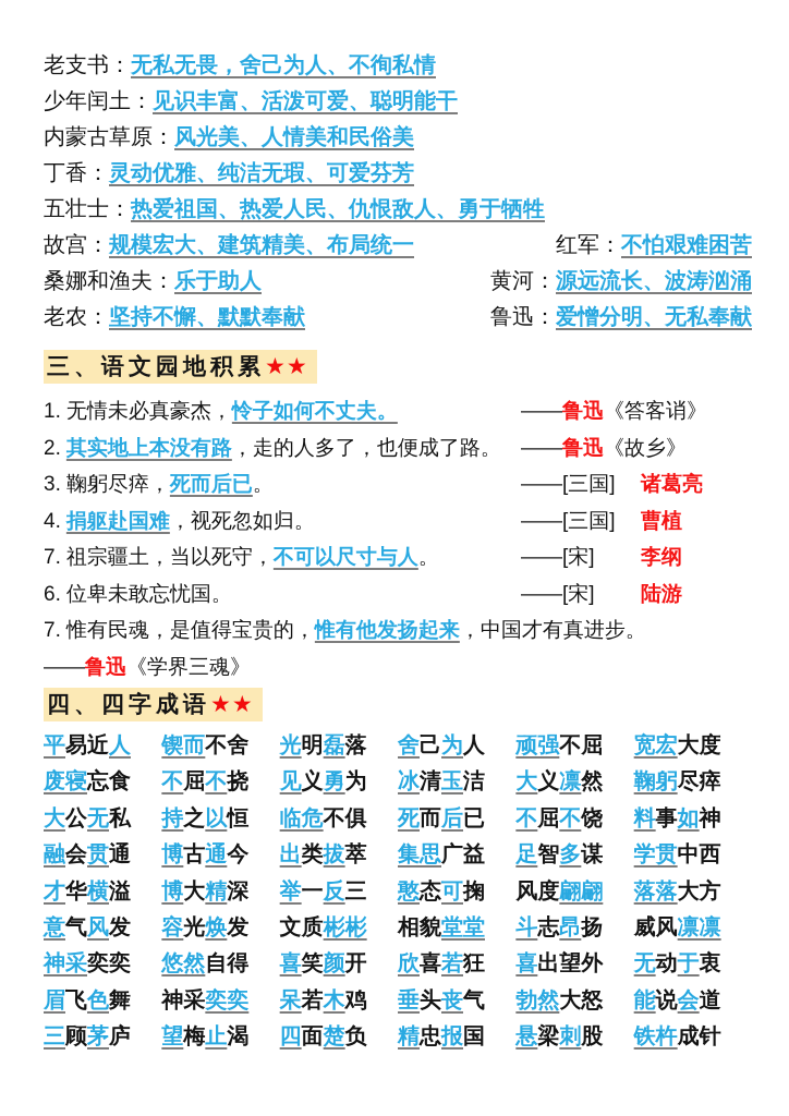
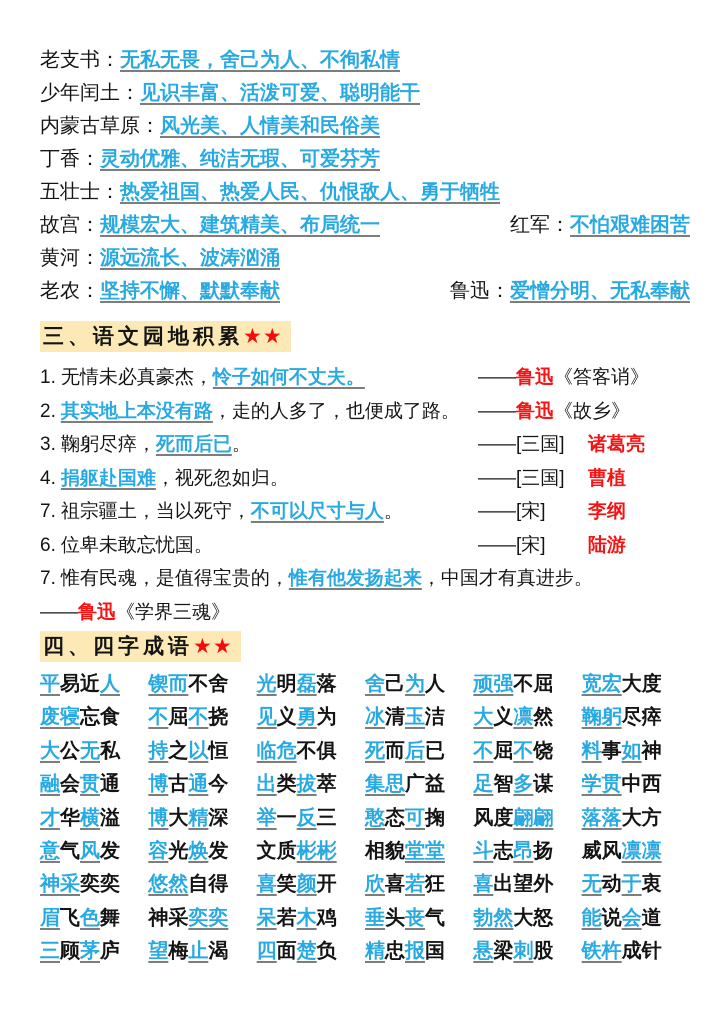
  老支书：无私无畏，舍己为人、不徇私情
  少年闰土：见识丰富、活泼可爱、聪明能干
  内蒙古草原：风光美、人情美和民俗美
  丁香：灵动优雅、纯洁无瑕、可爱芬芳
  五壮士：热爱祖国、热爱人民、仇恨敌人、勇于牺牲
  故宫：规模宏大、建筑精美、布局统一
  红军：不怕艰难困苦
- 桑娜和渔夫：乐于助人
  黄河：源远流长、波涛汹涌
  老农：坚持不懈、默默奉献
  鲁迅：爱憎分明、无私奉献
  三、语文园地积累★★
  1. 无情未必真豪杰，怜子如何不丈夫。
  ——鲁迅《答客诮》
  2. 其实地上本没有路，走的人多了，也便成了路。
  ——鲁迅《故乡》
  3. 鞠躬尽瘁，死而后已。
  ——[三国] 诸葛亮
  4. 捐躯赴国难，视死忽如归。
  ——[三国] 曹植
  7. 祖宗疆土，当以死守，不可以尺寸与人。
  ——[宋] 李纲
  6. 位卑未敢忘忧国。
  ——[宋] 陆游
  7. 惟有民魂，是值得宝贵的，惟有他发扬起来，中国才有真进步。
  ——鲁迅《学界三魂》
  四、四字成语★★
  平易近人
  锲而不舍
  光明磊落
  舍己为人
  顽强不屈
  宽宏大度
  废寝忘食
  不屈不挠
  见义勇为
  冰清玉洁
  大义凛然
  鞠躬尽瘁
  大公无私
  持之以恒
  临危不俱
  死而后已
  不屈不饶
  料事如神
  融会贯通
  博古通今
  出类拔萃
  集思广益
  足智多谋
  学贯中西
  才华横溢
  博大精深
  举一反三
  憨态可掬
  风度翩翩
  落落大方
  意气风发
  容光焕发
  文质彬彬
  相貌堂堂
  斗志昂扬
  威风凛凛
  神采奕奕
  悠然自得
  喜笑颜开
  欣喜若狂
  喜出望外
  无动于衷
  眉飞色舞
  神采奕奕
  呆若木鸡
  垂头丧气
  勃然大怒
  能说会道
  三顾茅庐
  望梅止渴
  四面楚负
  精忠报国
  悬梁刺股
  铁杵成针
